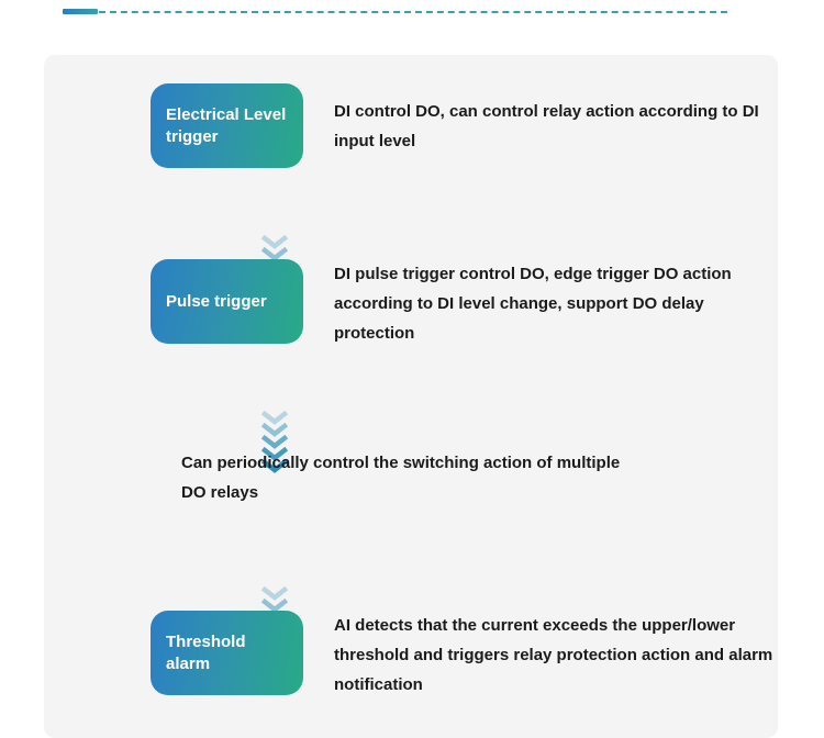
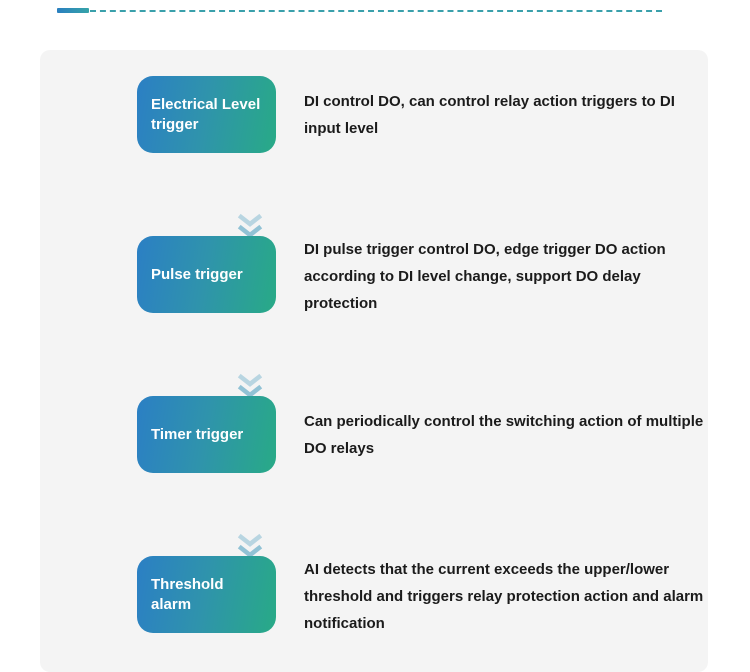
  Electrical Level trigger
- DI control DO, can control relay action according to DI input level
+ DI control DO, can control relay action triggers to DI input level
  Pulse trigger
  DI pulse trigger control DO, edge trigger DO action according to DI level change, support DO delay protection
+ Timer trigger
  Can periodically control the switching action of multiple DO relays
  Threshold alarm
  AI detects that the current exceeds the upper/lower threshold and triggers relay protection action and alarm notification
